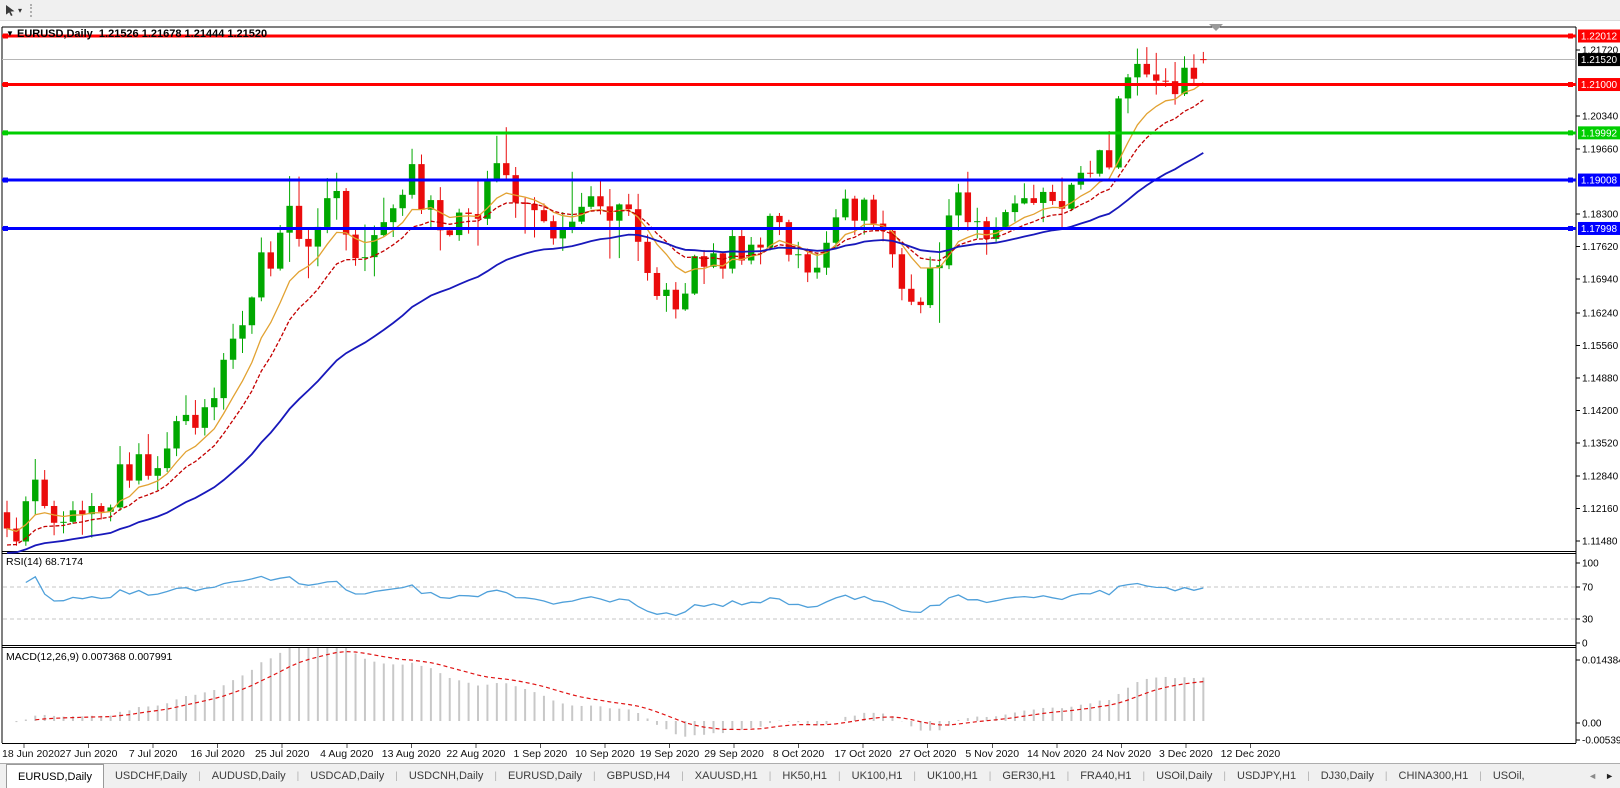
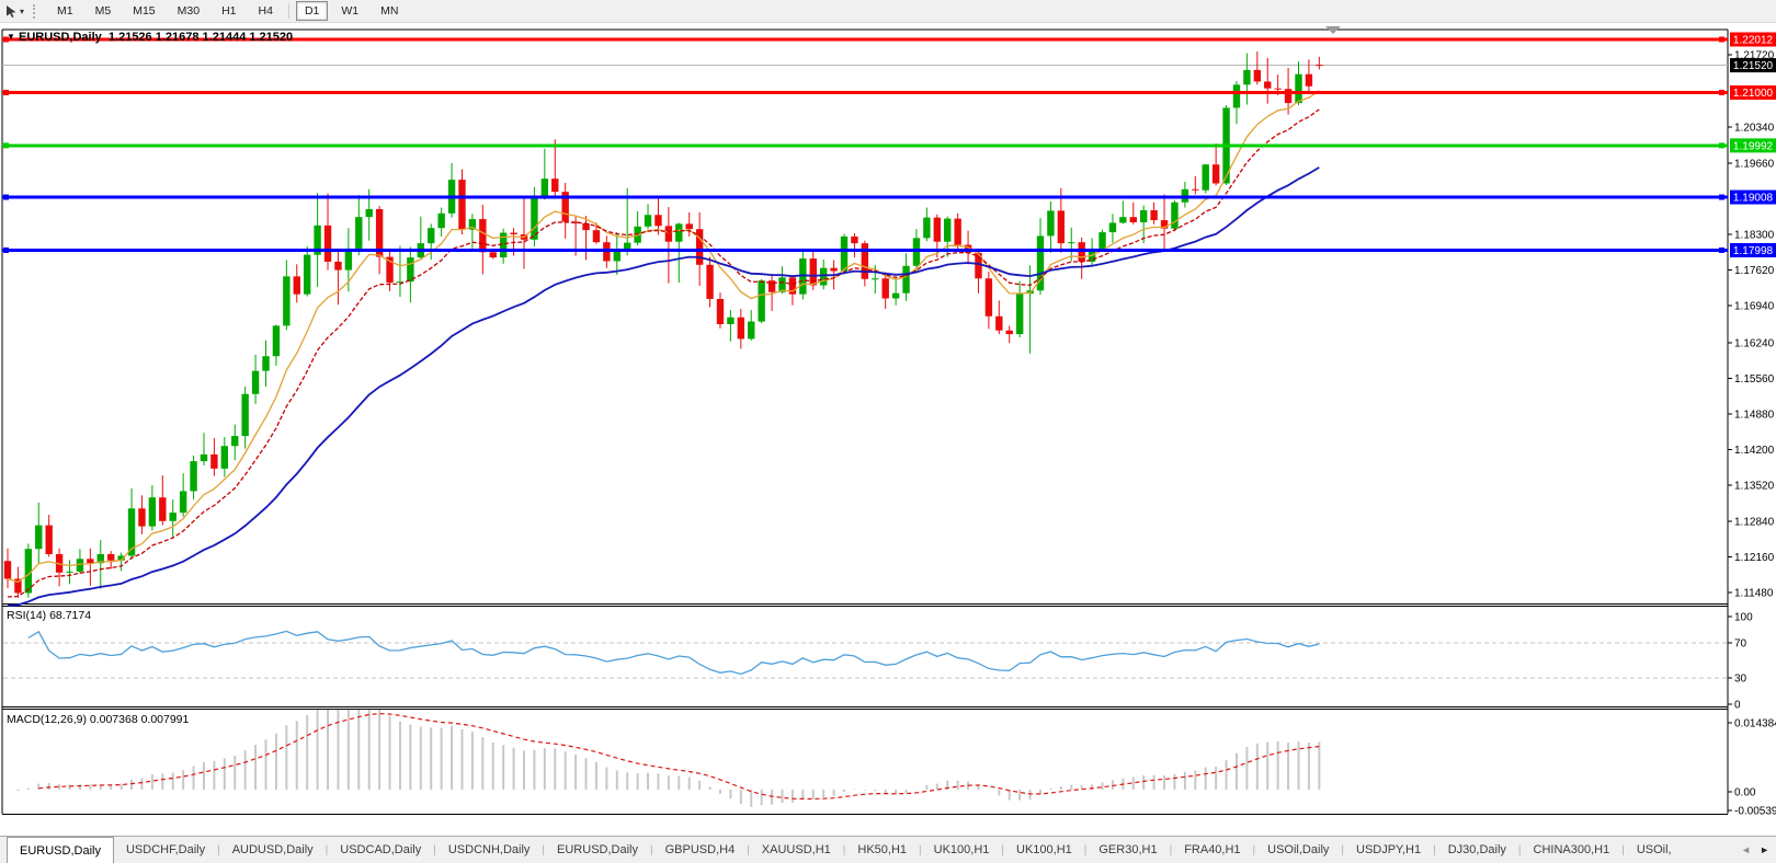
  ▾
+ M1
+ M5
+ M15
+ M30
+ H1
+ H4
+ D1
+ W1
+ MN
  1.22012
  1.21000
  1.19992
  1.19008
  1.17998
  1.21720
  1.20340
  1.19660
  1.18300
  1.17620
  1.16940
  1.16240
  1.15560
  1.14880
  1.14200
  1.13520
  1.12840
  1.12160
  1.11480
  100
  70
  30
  0
  0.01438
  0.00
  -0.00539
  1.21520
- 18 Jun 2020
- 27 Jun 2020
- 7 Jul 2020
- 16 Jul 2020
- 25 Jul 2020
- 4 Aug 2020
- 13 Aug 2020
- 22 Aug 2020
- 1 Sep 2020
- 10 Sep 2020
- 19 Sep 2020
- 29 Sep 2020
- 8 Oct 2020
- 17 Oct 2020
- 27 Oct 2020
- 5 Nov 2020
- 14 Nov 2020
- 24 Nov 2020
- 3 Dec 2020
- 12 Dec 2020
  ▼ EURUSD,Daily 1.21526 1.21678 1.21444 1.21520
  RSI(14) 68.7174
  MACD(12,26,9) 0.007368 0.007991
  EURUSD,Daily
  USDCHF,Daily
  |
  AUDUSD,Daily
  |
  USDCAD,Daily
  |
  USDCNH,Daily
  |
  EURUSD,Daily
  |
  GBPUSD,H4
  |
  XAUUSD,H1
  |
  HK50,H1
  |
  UK100,H1
  |
  UK100,H1
  |
  GER30,H1
  |
  FRA40,H1
  |
  USOil,Daily
  |
  USDJPY,H1
  |
  DJ30,Daily
  |
  CHINA300,H1
  |
  USOil,
  ◄
  ►
